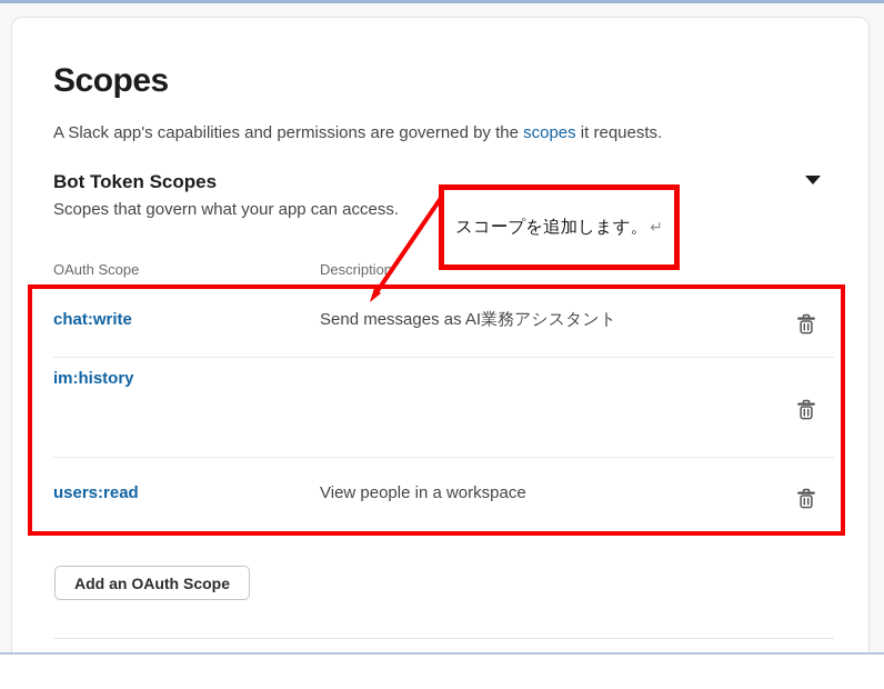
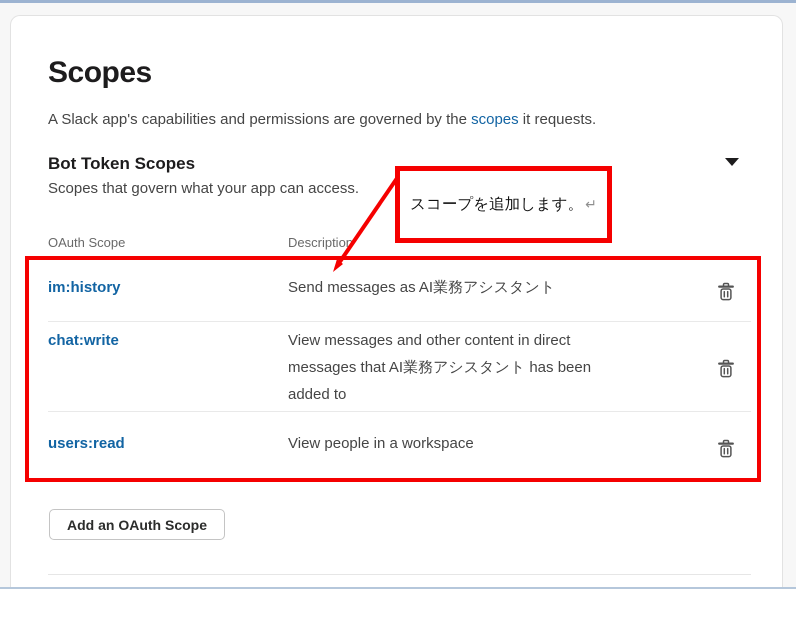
  Scopes
  A Slack app's capabilities and permissions are governed by the scopes it requests.
  Bot Token Scopes
  Scopes that govern what your app can access.
  OAuth Scope
  Description
- chat:write
+ im:history
  Send messages as AI業務アシスタント
- im:history
+ chat:write
+ View messages and other content in direct
+ messages that AI業務アシスタント has been
+ added to
  users:read
  View people in a workspace
  Add an OAuth Scope
  スコープを追加します。
  ↵
